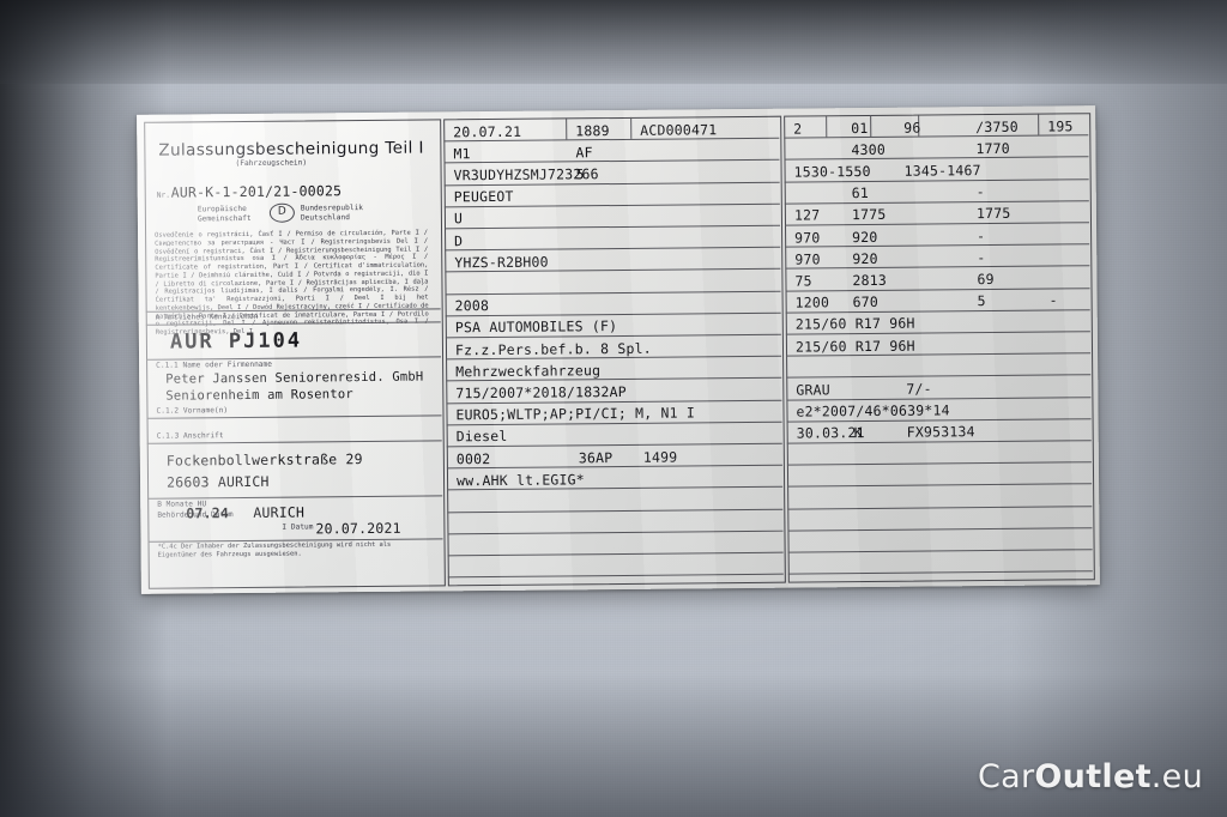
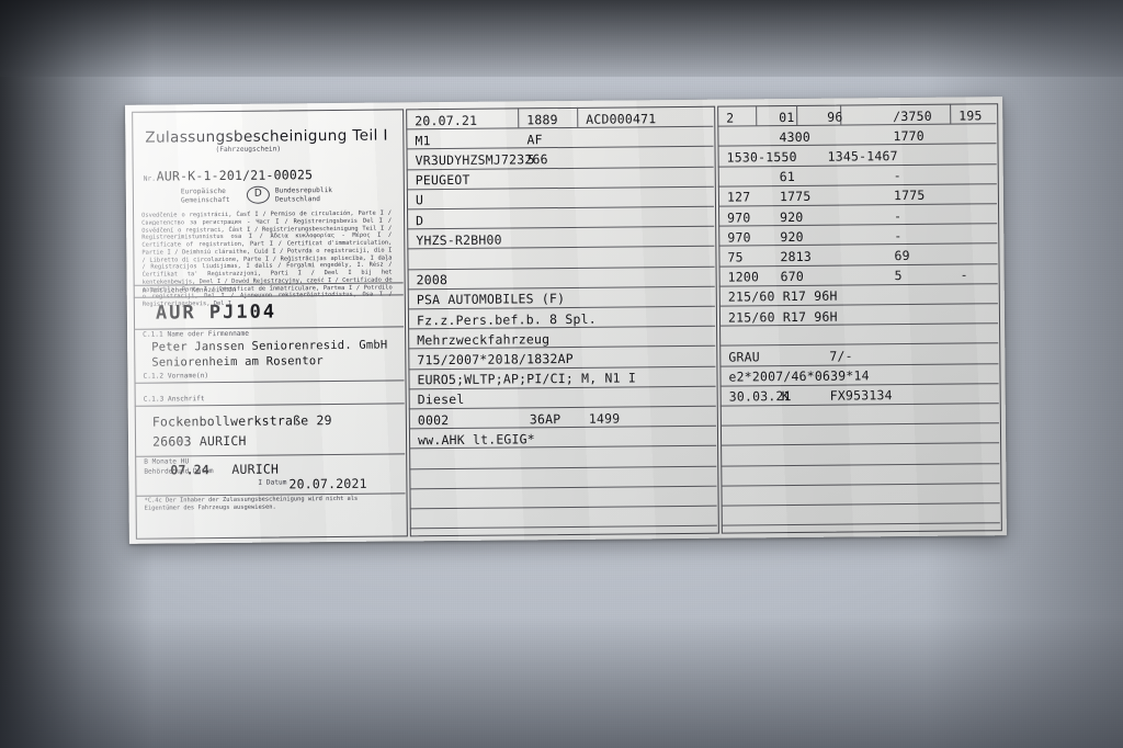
- CarOutlet.eu
